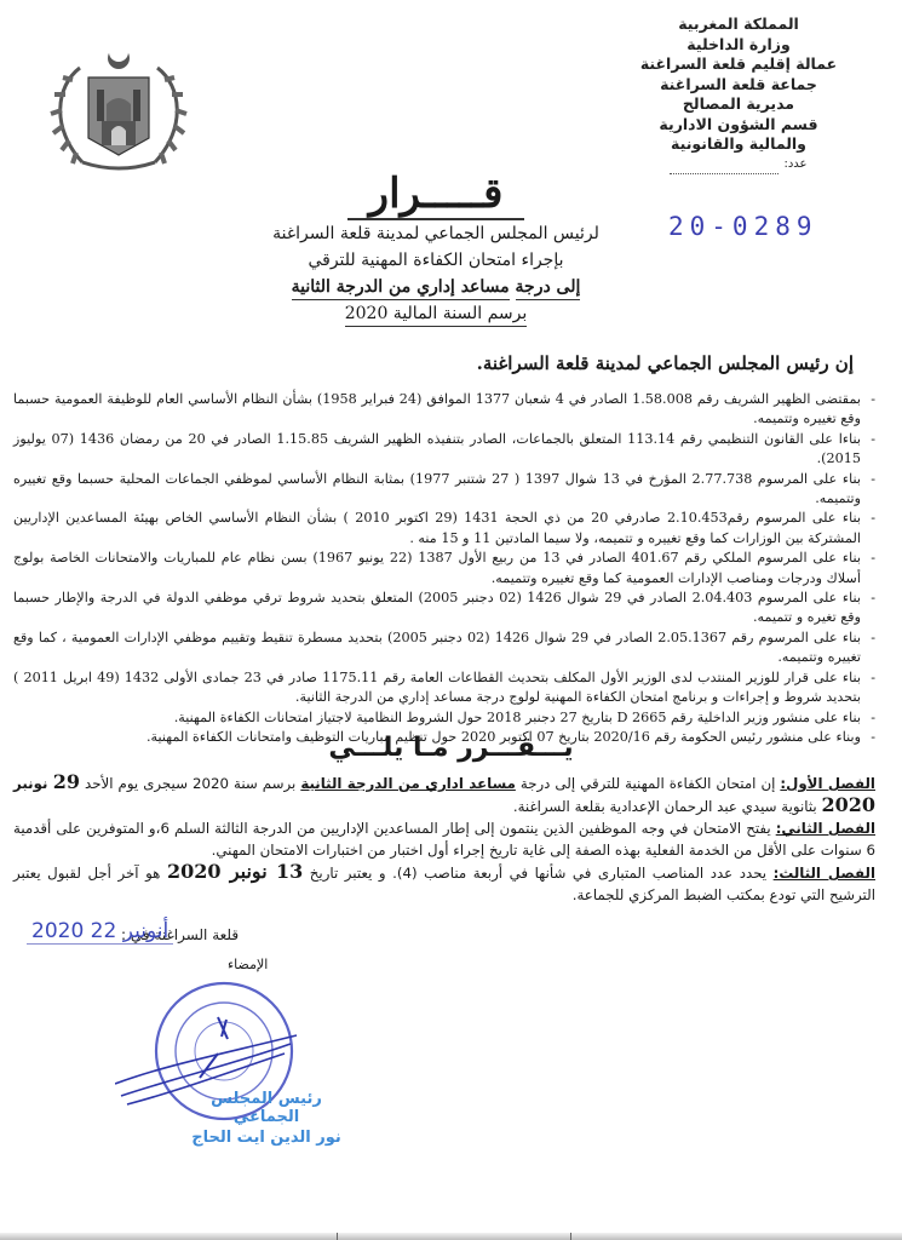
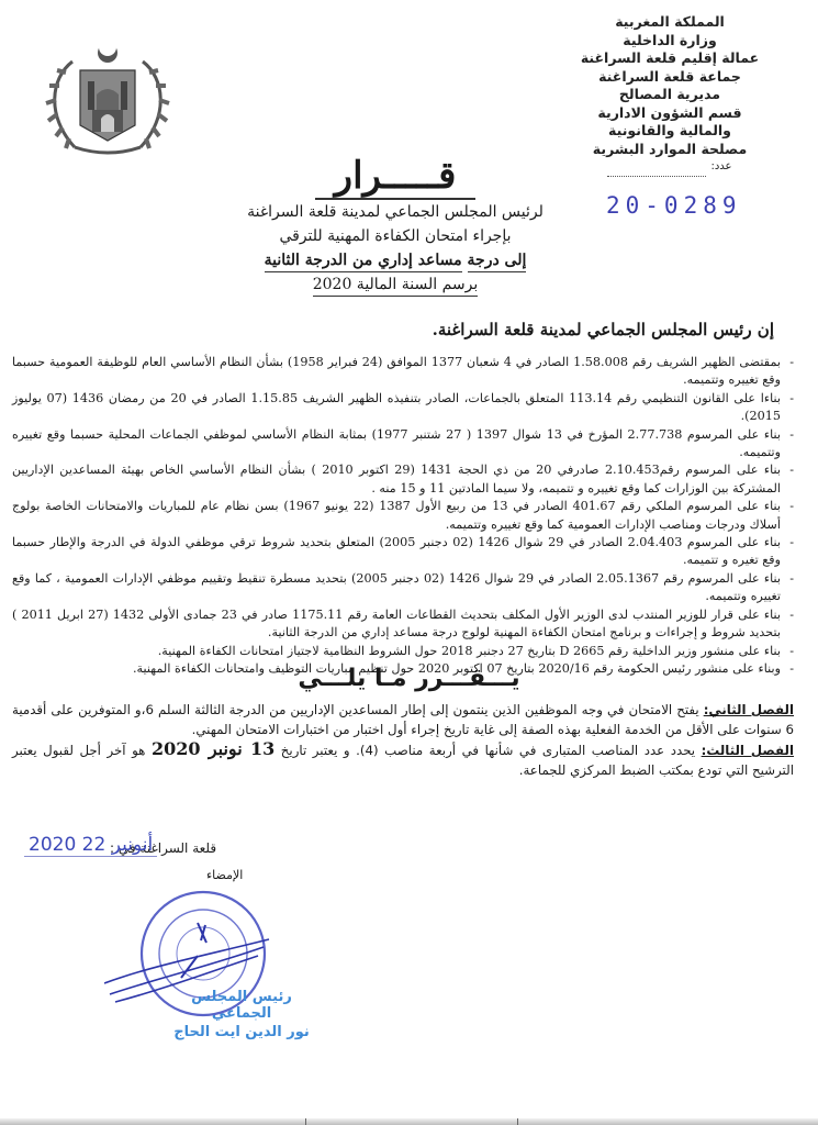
  المملكة المغربية
  وزارة الداخلية
  عمالة إقليم قلعة السراغنة
  جماعة قلعة السراغنة
  مديرية المصالح
  قسم الشؤون الادارية
  والمالية والقانونية
+ مصلحة الموارد البشرية
  عدد:
  20-0289
  قـــــرار
  لرئيس المجلس الجماعي لمدينة قلعة السراغنة
  بإجراء امتحان الكفاءة المهنية للترقي
  إلى درجة مساعد إداري من الدرجة الثانية
  برسم السنة المالية 2020
  إن رئيس المجلس الجماعي لمدينة قلعة السراغنة.
  بمقتضى الظهير الشريف رقم 1.58.008 الصادر في 4 شعبان 1377 الموافق (24 فبراير 1958) بشأن النظام الأساسي العام للوظيفة العمومية حسبما وقع تغييره وتتميمه.
  بناءا على القانون التنظيمي رقم 113.14 المتعلق بالجماعات، الصادر بتنفيذه الظهير الشريف 1.15.85 الصادر في 20 من رمضان 1436 (07 يوليوز 2015).
  بناء على المرسوم 2.77.738 المؤرخ في 13 شوال 1397 ( 27 شتنبر 1977) بمثابة النظام الأساسي لموظفي الجماعات المحلية حسبما وقع تغييره وتتميمه.
  بناء على المرسوم رقم2.10.453 صادرفي 20 من ذي الحجة 1431 (29 اكتوبر 2010 ) بشأن النظام الأساسي الخاص بهيئة المساعدين الإداريين المشتركة بين الوزارات كما وقع تغييره و تتميمه، ولا سيما المادتين 11 و 15 منه .
  بناء على المرسوم الملكي رقم 401.67 الصادر في 13 من ربيع الأول 1387 (22 يونيو 1967) بسن نظام عام للمباريات والامتحانات الخاصة بولوج أسلاك ودرجات ومناصب الإدارات العمومية كما وقع تغييره وتتميمه.
  بناء على المرسوم 2.04.403 الصادر في 29 شوال 1426 (02 دجنبر 2005) المتعلق بتحديد شروط ترقي موظفي الدولة في الدرجة والإطار حسبما وقع تغيره و تتميمه.
  بناء على المرسوم رقم 2.05.1367 الصادر في 29 شوال 1426 (02 دجنبر 2005) بتحديد مسطرة تنقيط وتقييم موظفي الإدارات العمومية ، كما وقع تغييره وتتميمه.
- بناء على قرار للوزير المنتدب لدى الوزير الأول المكلف بتحديث القطاعات العامة رقم 1175.11 صادر في 23 جمادى الأولى 1432 (49 ابريل 2011 ) بتحديد شروط و إجراءات و برنامج امتحان الكفاءة المهنية لولوج درجة مساعد إداري من الدرجة الثانية.
+ بناء على قرار للوزير المنتدب لدى الوزير الأول المكلف بتحديث القطاعات العامة رقم 1175.11 صادر في 23 جمادى الأولى 1432 (27 ابريل 2011 ) بتحديد شروط و إجراءات و برنامج امتحان الكفاءة المهنية لولوج درجة مساعد إداري من الدرجة الثانية.
  بناء على منشور وزير الداخلية رقم 2665 D بتاريخ 27 دجنبر 2018 حول الشروط النظامية لاجتياز امتحانات الكفاءة المهنية.
  وبناء على منشور رئيس الحكومة رقم 2020/16 بتاريخ 07 اكتوبر 2020 حول تنظيم مباريات التوظيف وامتحانات الكفاءة المهنية.
  يـــقـــرر مـا يلـــي
- الفصل الأول: إن امتحان الكفاءة المهنية للترقي إلى درجة مساعد اداري من الدرجة الثانية برسم سنة 2020 سيجرى يوم الأحد 29 نونبر 2020 بثانوية سيدي عبد الرحمان الإعدادية بقلعة السراغنة.
  الفصل الثاني: يفتح الامتحان في وجه الموظفين الذين ينتمون إلى إطار المساعدين الإداريين من الدرجة الثالثة السلم 6،و المتوفرين على أقدمية 6 سنوات على الأقل من الخدمة الفعلية بهذه الصفة إلى غاية تاريخ إجراء أول اختبار من اختبارات الامتحان المهني.
  الفصل الثالث: يحدد عدد المناصب المتبارى في شأنها في أربعة مناصب (4). و يعتبر تاريخ 13 نونبر 2020 هو آخر أجل لقبول يعتبر الترشيح التي تودع بمكتب الضبط المركزي للجماعة.
  قلعة السراغنة في :
  2020 أنونبر 22
  الإمضاء
  رئيس المجلس الجماعي
  نور الدين ايت الحاج
